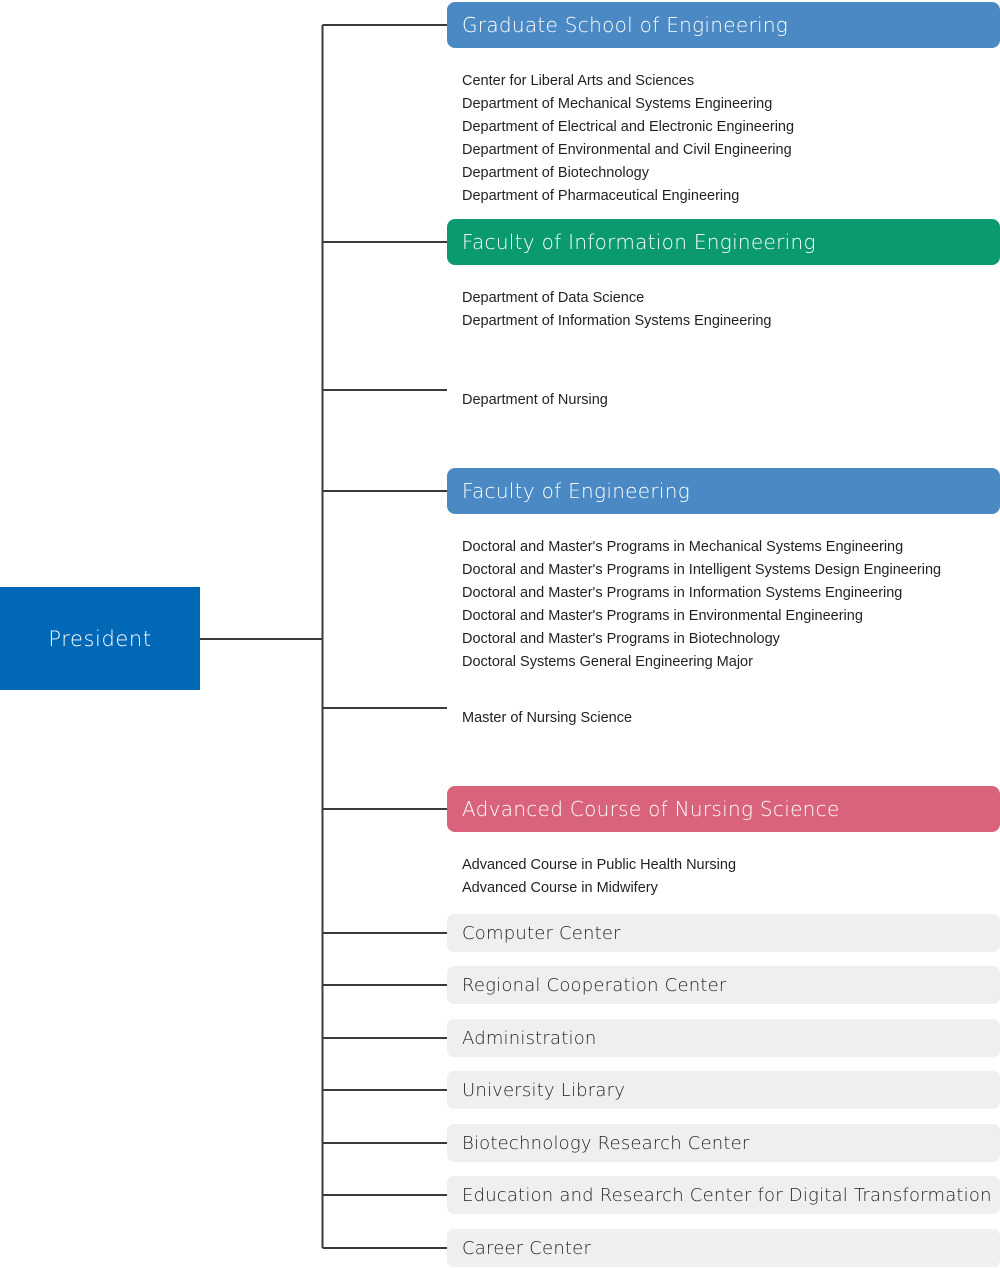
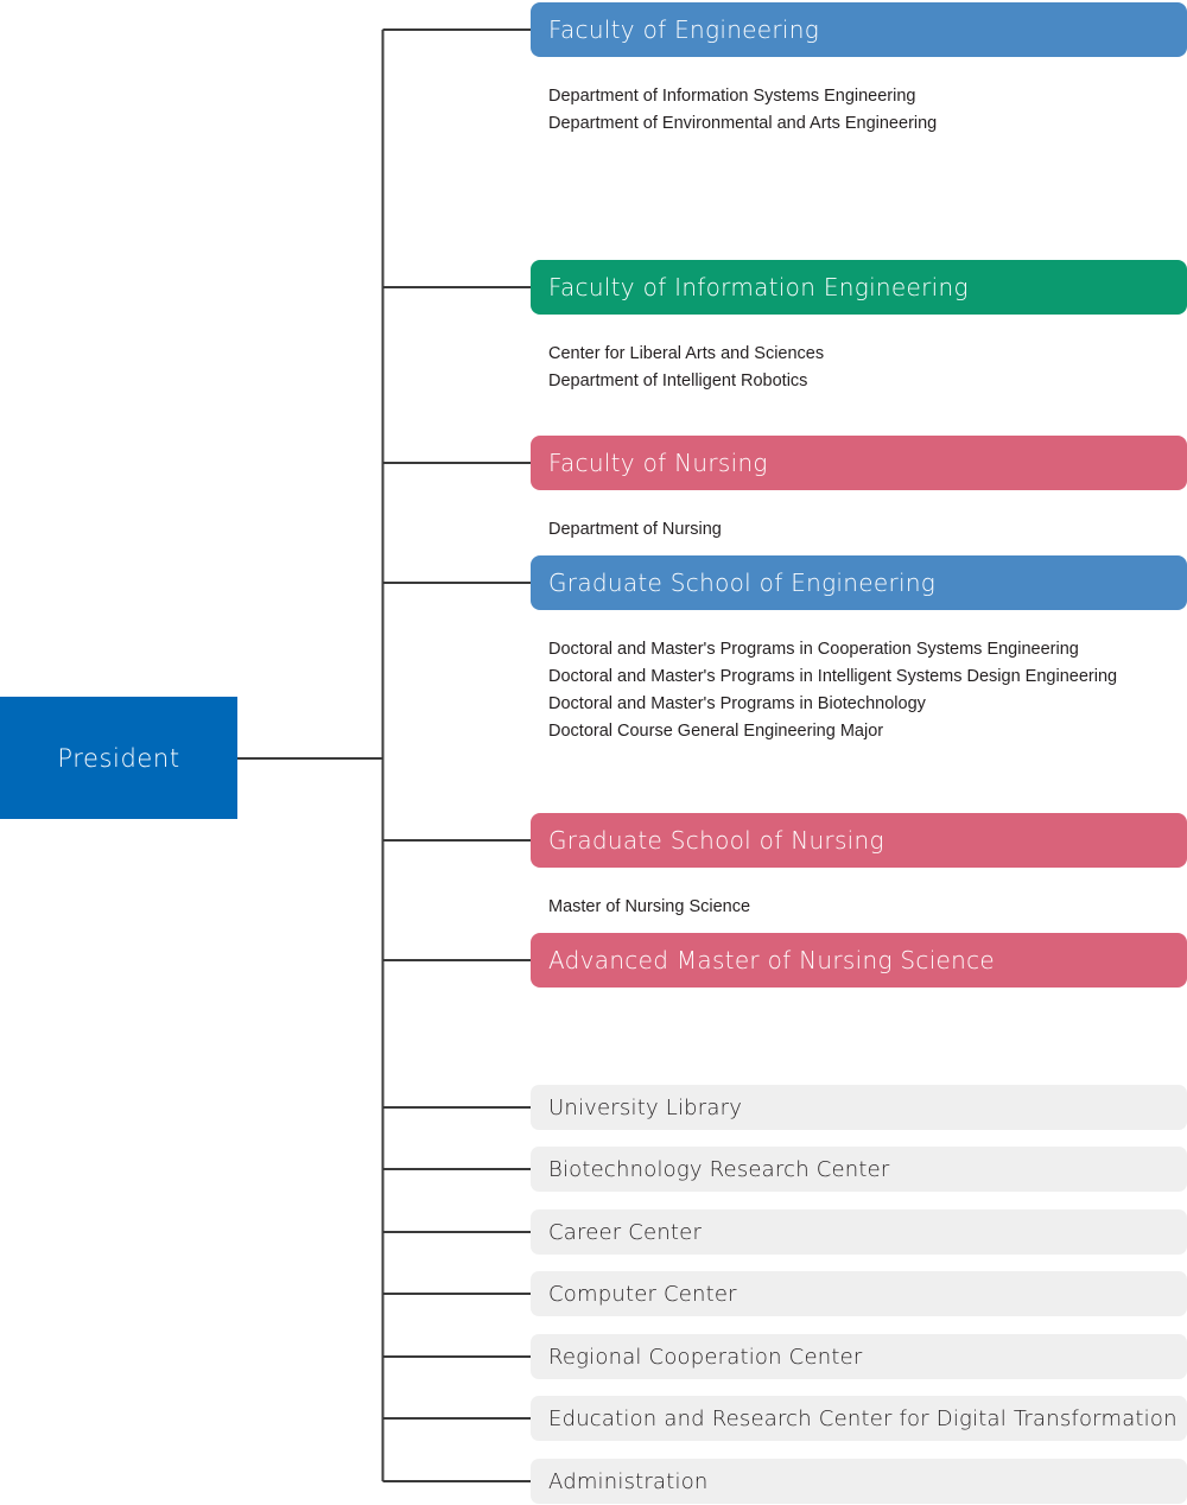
  President
- Graduate School of Engineering
+ Faculty of Engineering
- Center for Liberal Arts and Sciences
+ Department of Information Systems Engineering
- Department of Mechanical Systems Engineering
- Department of Electrical and Electronic Engineering
- Department of Environmental and Civil Engineering
+ Department of Environmental and Arts Engineering
- Department of Biotechnology
- Department of Pharmaceutical Engineering
  Faculty of Information Engineering
- Department of Data Science
- Department of Information Systems Engineering
+ Center for Liberal Arts and Sciences
+ Department of Intelligent Robotics
+ Faculty of Nursing
  Department of Nursing
- Faculty of Engineering
+ Graduate School of Engineering
- Doctoral and Master's Programs in Mechanical Systems Engineering
+ Doctoral and Master's Programs in Cooperation Systems Engineering
  Doctoral and Master's Programs in Intelligent Systems Design Engineering
- Doctoral and Master's Programs in Information Systems Engineering
- Doctoral and Master's Programs in Environmental Engineering
  Doctoral and Master's Programs in Biotechnology
- Doctoral Systems General Engineering Major
+ Doctoral Course General Engineering Major
+ Graduate School of Nursing
  Master of Nursing Science
- Advanced Course of Nursing Science
+ Advanced Master of Nursing Science
- Advanced Course in Public Health Nursing
- Advanced Course in Midwifery
- Computer Center
+ University Library
- Regional Cooperation Center
+ Biotechnology Research Center
- Administration
+ Career Center
- University Library
+ Computer Center
- Biotechnology Research Center
+ Regional Cooperation Center
  Education and Research Center for Digital Transformation
- Career Center
+ Administration
